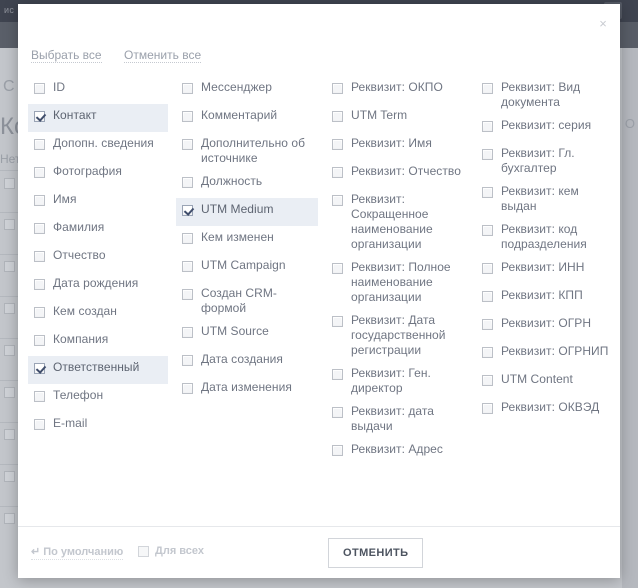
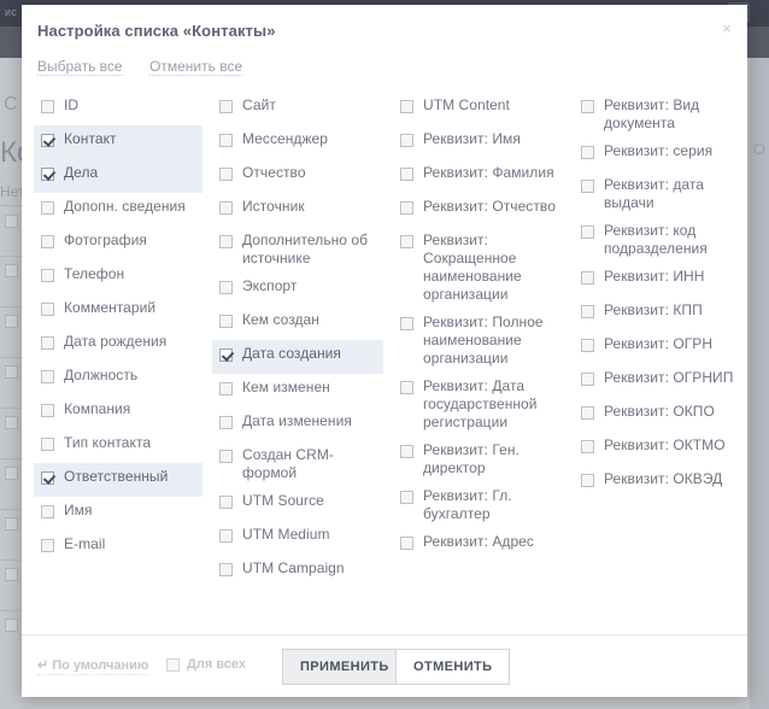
  ис
  С
  О
+ Настройка списка «Контакты»
  ×
  Выбрать все Отменить все
  ID
  Контакт
+ Дела
  Допопн. сведения
  Фотография
- Имя
+ Телефон
- Фамилия
- Отчество
+ Комментарий
  Дата рождения
- Кем создан
+ Должность
  Компания
+ Тип контакта
  Ответственный
- Телефон
+ Имя
  E-mail
+ Сайт
  Мессенджер
- Комментарий
+ Отчество
+ Источник
  Дополнительно об источнике
+ Экспорт
- Должность
+ Кем создан
- UTM Medium
+ Дата создания
  Кем изменен
- UTM Campaign
+ Дата изменения
  Создан CRM-формой
  UTM Source
- Дата создания
+ UTM Medium
- Дата изменения
+ UTM Campaign
- Реквизит: ОКПО
+ UTM Content
- UTM Term
  Реквизит: Имя
+ Реквизит: Фамилия
  Реквизит: Отчество
  Реквизит: Сокращенное наименование организации
  Реквизит: Полное наименование организации
  Реквизит: Дата государственной регистрации
  Реквизит: Ген. директор
- Реквизит: дата выдачи
+ Реквизит: Гл. бухгалтер
  Реквизит: Адрес
  Реквизит: Вид документа
  Реквизит: серия
- Реквизит: Гл. бухгалтер
+ Реквизит: дата выдачи
- Реквизит: кем выдан
  Реквизит: код подразделения
  Реквизит: ИНН
  Реквизит: КПП
  Реквизит: ОГРН
  Реквизит: ОГРНИП
- UTM Content
+ Реквизит: ОКПО
+ Реквизит: ОКТМО
  Реквизит: ОКВЭД
  ↵ По умолчанию
  Для всех
+ ПРИМЕНИТЬ
  ОТМЕНИТЬ
